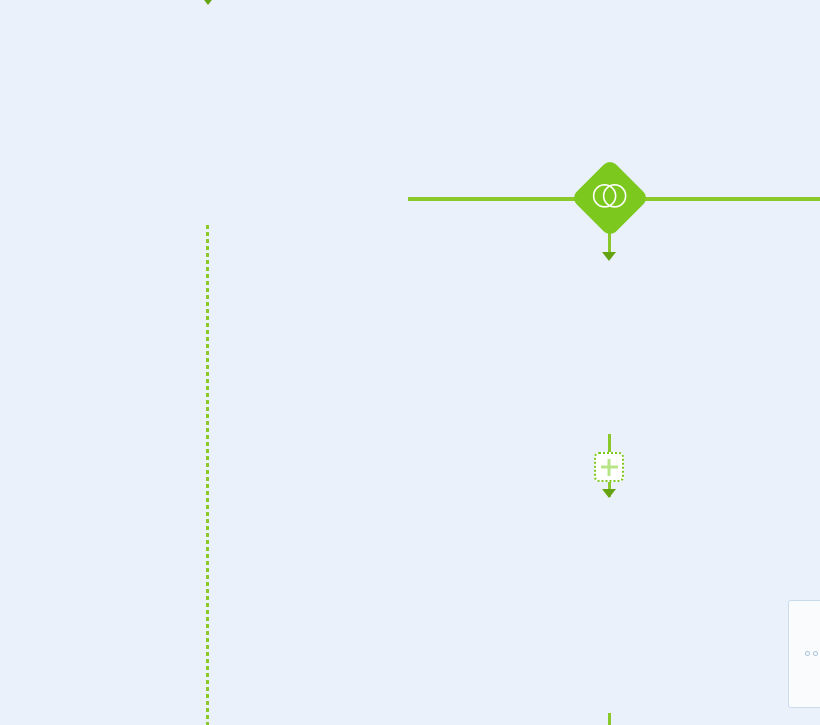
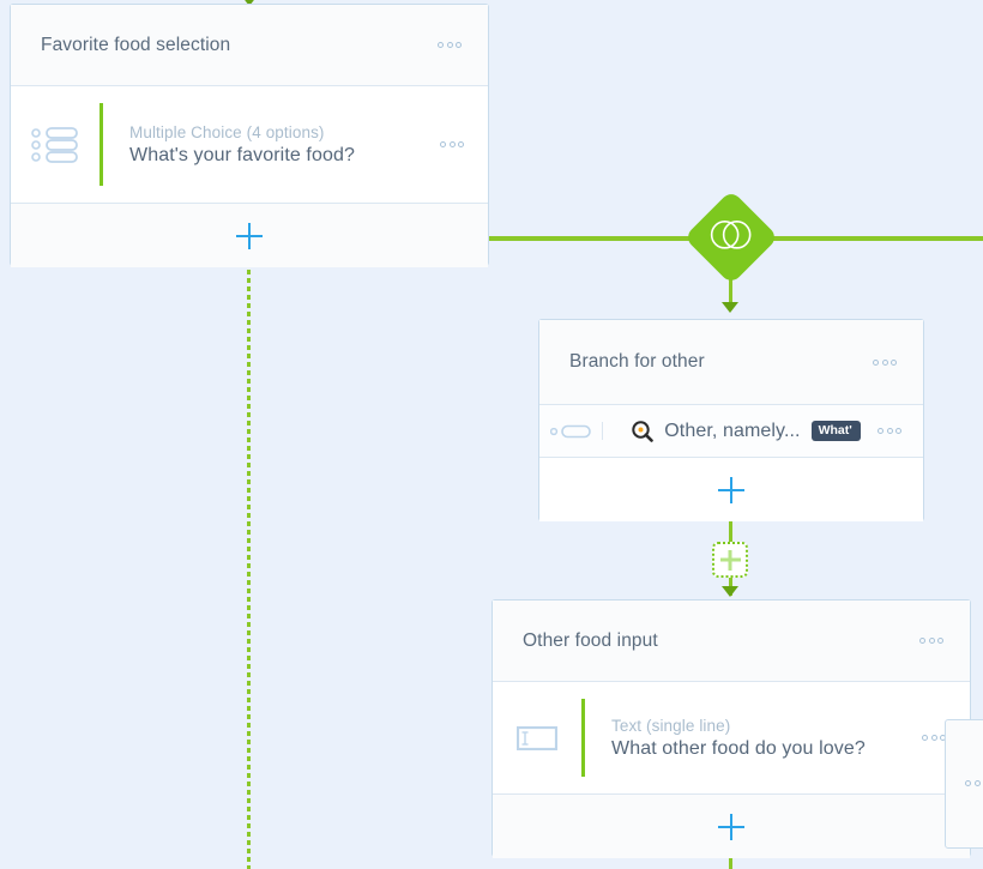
+ Favorite food selection
+ Multiple Choice (4 options)
+ What's your favorite food?
+ Branch for other
+ Other, namely...
+ What'
+ Other food input
+ Text (single line)
+ What other food do you love?
